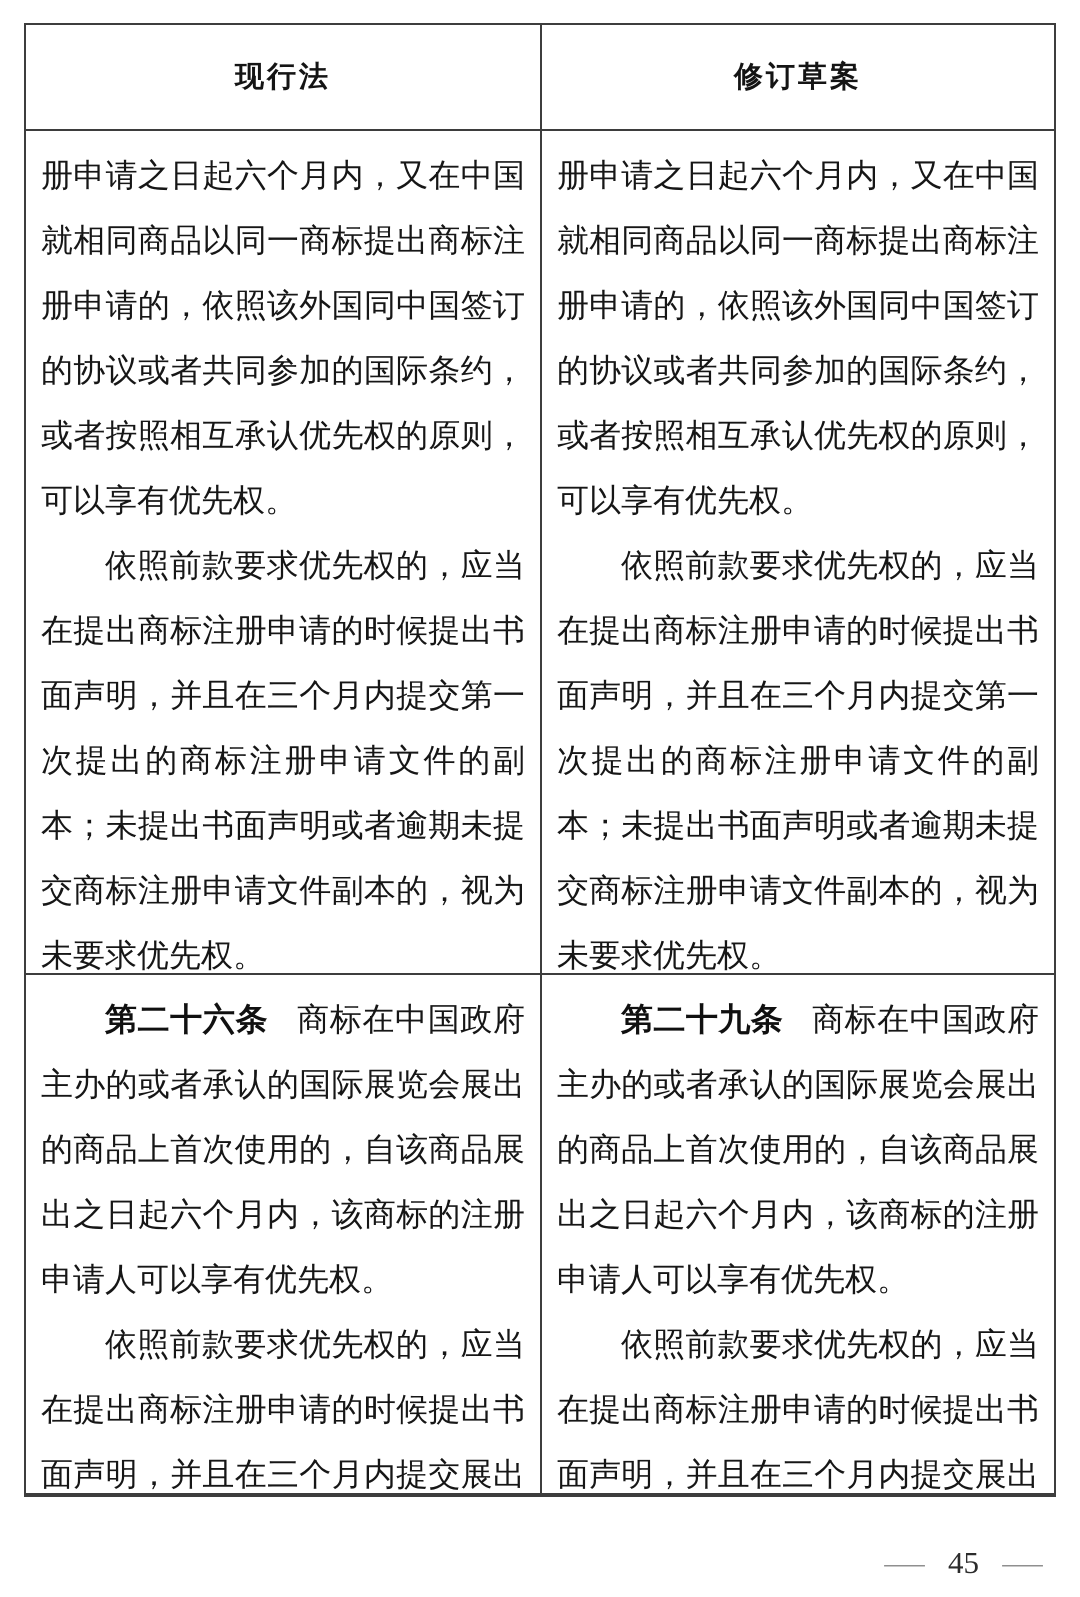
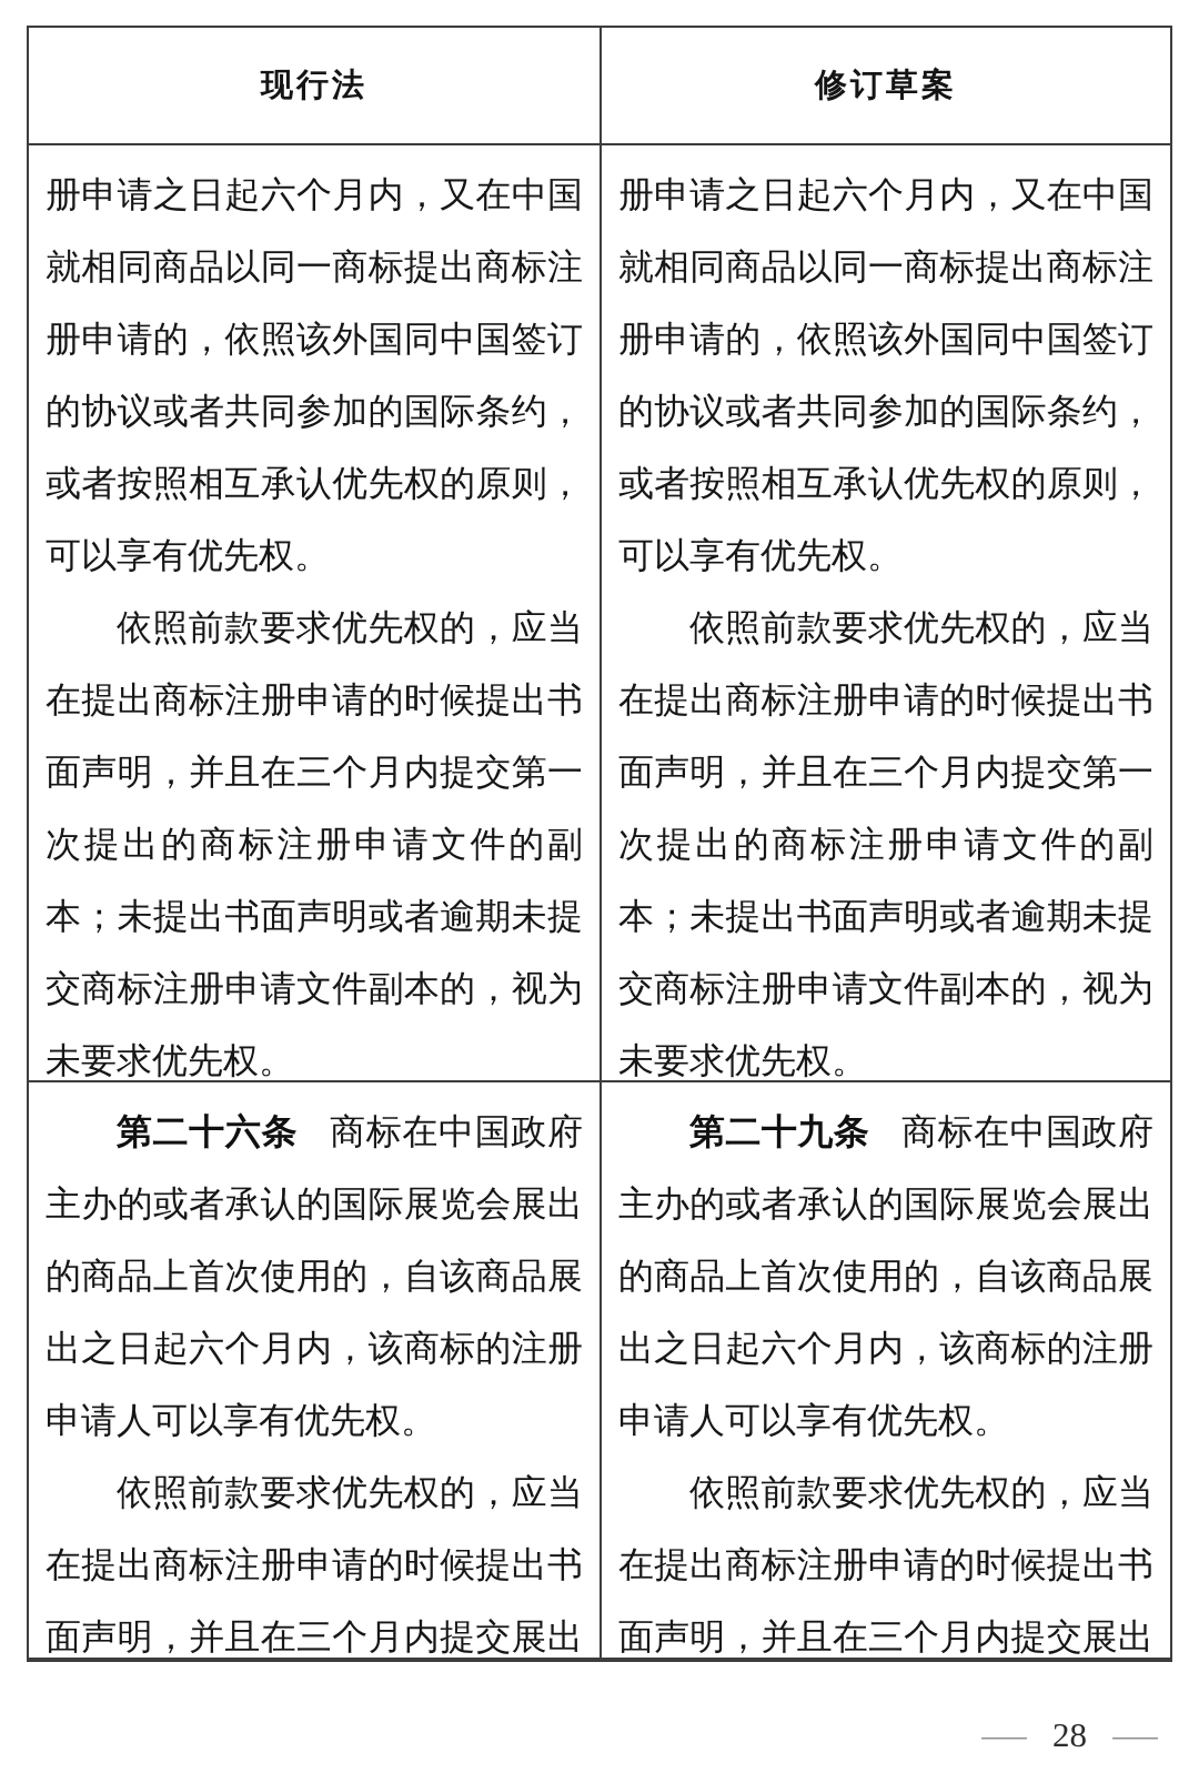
  现行法
  修订草案
  册申请之日起六个月内，又在中国就相同商品以同一商标提出商标注册申请的，依照该外国同中国签订的协议或者共同参加的国际条约，或者按照相互承认优先权的原则，可以享有优先权。
  依照前款要求优先权的，应当在提出商标注册申请的时候提出书面声明，并且在三个月内提交第一次提出的商标注册申请文件的副本；未提出书面声明或者逾期未提交商标注册申请文件副本的，视为未要求优先权。
  册申请之日起六个月内，又在中国就相同商品以同一商标提出商标注册申请的，依照该外国同中国签订的协议或者共同参加的国际条约，或者按照相互承认优先权的原则，可以享有优先权。
  依照前款要求优先权的，应当在提出商标注册申请的时候提出书面声明，并且在三个月内提交第一次提出的商标注册申请文件的副本；未提出书面声明或者逾期未提交商标注册申请文件副本的，视为未要求优先权。
  第二十六条 商标在中国政府主办的或者承认的国际展览会展出的商品上首次使用的，自该商品展出之日起六个月内，该商标的注册申请人可以享有优先权。
  依照前款要求优先权的，应当在提出商标注册申请的时候提出书面声明，并且在三个月内提交展出
  第二十九条 商标在中国政府主办的或者承认的国际展览会展出的商品上首次使用的，自该商品展出之日起六个月内，该商标的注册申请人可以享有优先权。
  依照前款要求优先权的，应当在提出商标注册申请的时候提出书面声明，并且在三个月内提交展出
  —
- 45
+ 28
  —
